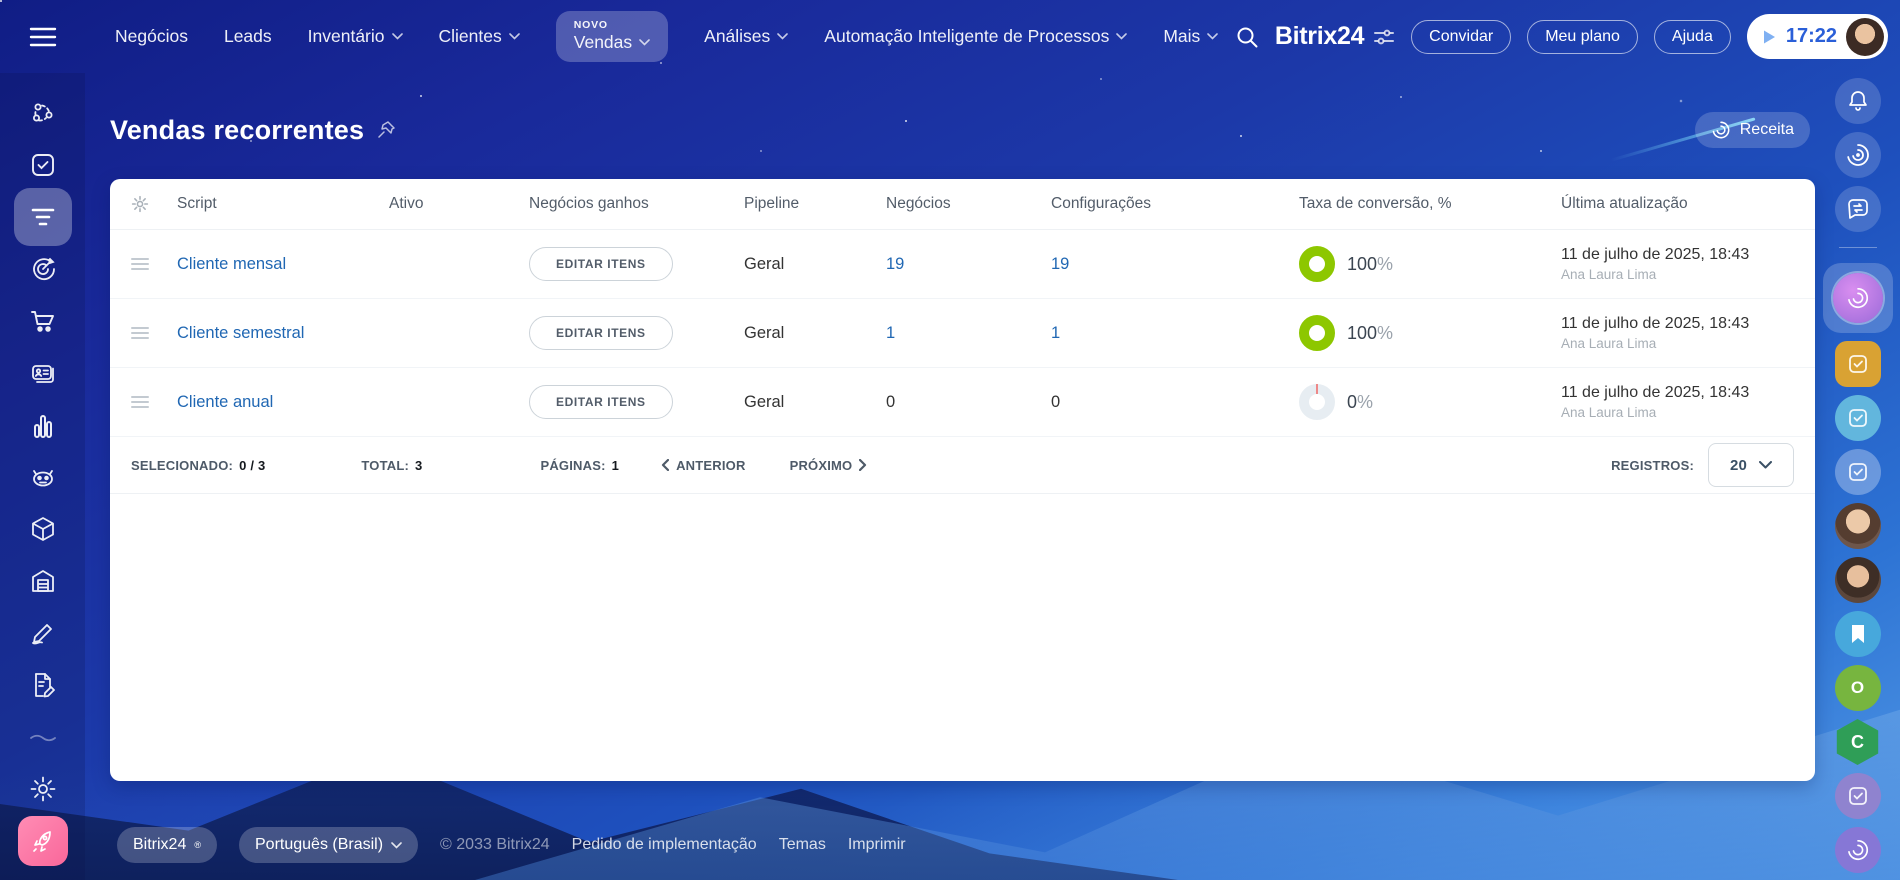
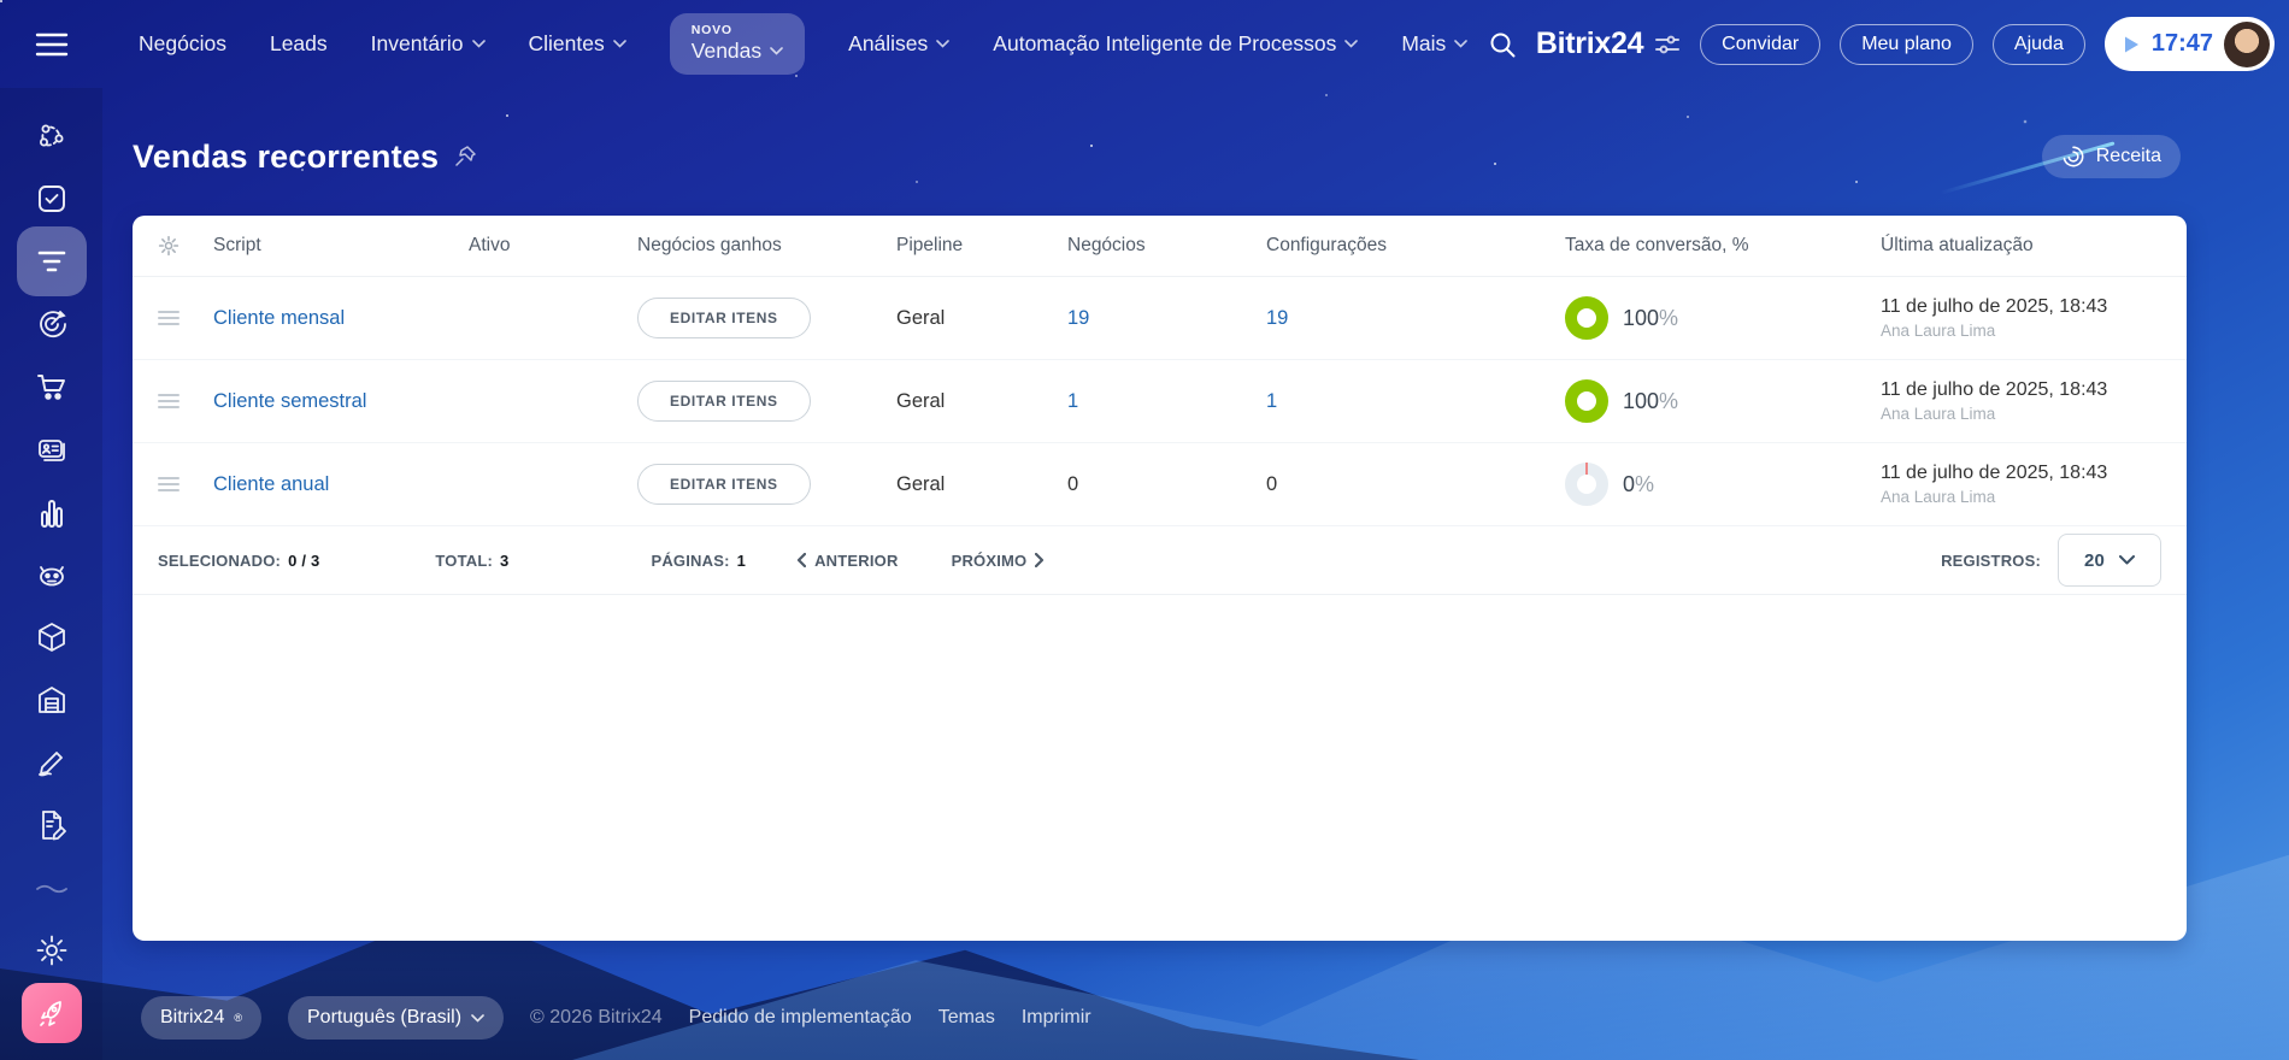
  Negócios
  Leads
  Inventário
  Clientes
  NOVO
  Vendas
  Análises
  Automação Inteligente de Processos
  Mais
  Bitrix24
  Convidar
  Meu plano
  Ajuda
- 17:22
+ 17:47
- O
- C
  Vendas recorrentes
  Receita
  Script
  Ativo
  Negócios ganhos
  Pipeline
  Negócios
  Configurações
  Taxa de conversão, %
  Última atualização
  Cliente mensal
  EDITAR ITENS
  Geral
  19
  19
  100%
  11 de julho de 2025, 18:43
  Ana Laura Lima
  Cliente semestral
  EDITAR ITENS
  Geral
  1
  1
  100%
  11 de julho de 2025, 18:43
  Ana Laura Lima
  Cliente anual
  EDITAR ITENS
  Geral
  0
  0
  0%
  11 de julho de 2025, 18:43
  Ana Laura Lima
  SELECIONADO:
  0 / 3
  TOTAL:
  3
  PÁGINAS:
  1
  ANTERIOR
  PRÓXIMO
  REGISTROS:
  20
  Bitrix24
  ®
  Português (Brasil)
- © 2033 Bitrix24
+ © 2026 Bitrix24
  Pedido de implementação
  Temas
  Imprimir
